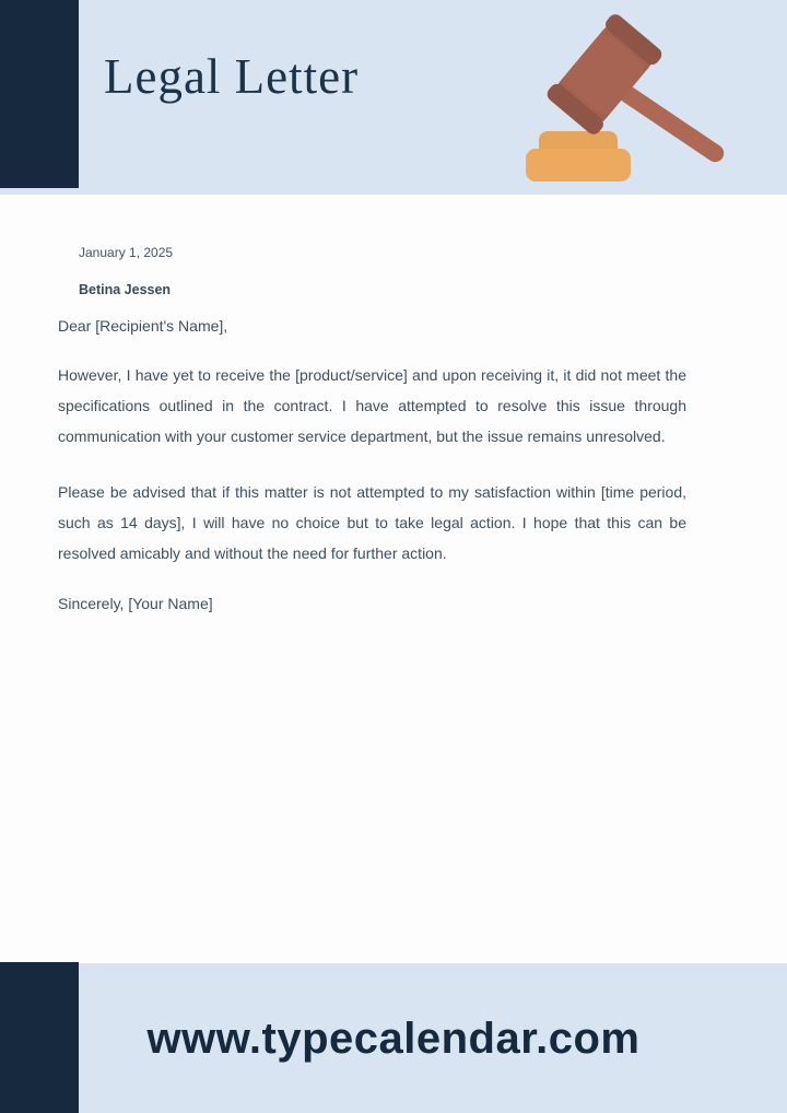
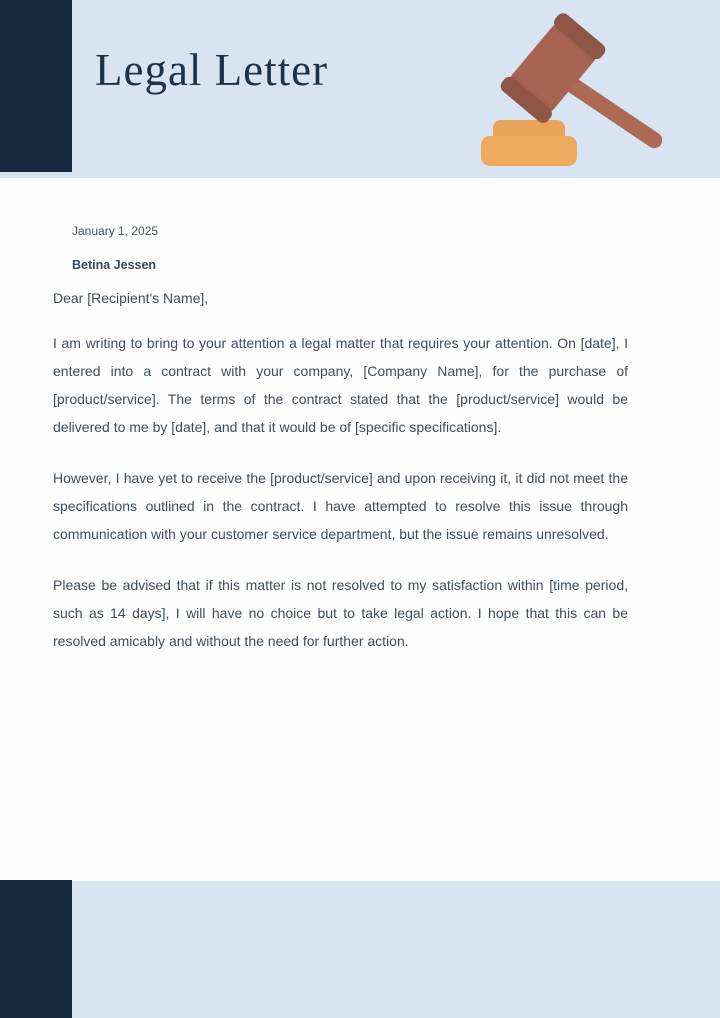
  Legal Letter
  January 1, 2025
  Betina Jessen
  Dear [Recipient's Name],
+ I am writing to bring to your attention a legal matter that requires your attention. On [date], I entered into a contract with your company, [Company Name], for the purchase of [product/service]. The terms of the contract stated that the [product/service] would be delivered to me by [date], and that it would be of [specific specifications].
  However, I have yet to receive the [product/service] and upon receiving it, it did not meet the specifications outlined in the contract. I have attempted to resolve this issue through communication with your customer service department, but the issue remains unresolved.
- Please be advised that if this matter is not attempted to my satisfaction within [time period, such as 14 days], I will have no choice but to take legal action. I hope that this can be resolved amicably and without the need for further action.
+ Please be advised that if this matter is not resolved to my satisfaction within [time period, such as 14 days], I will have no choice but to take legal action. I hope that this can be resolved amicably and without the need for further action.
- Sincerely, [Your Name]
- www.typecalendar.com
